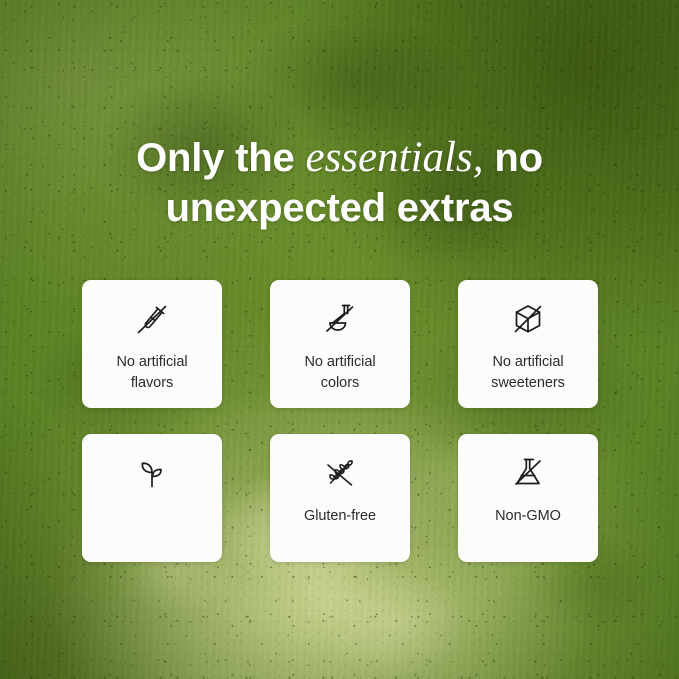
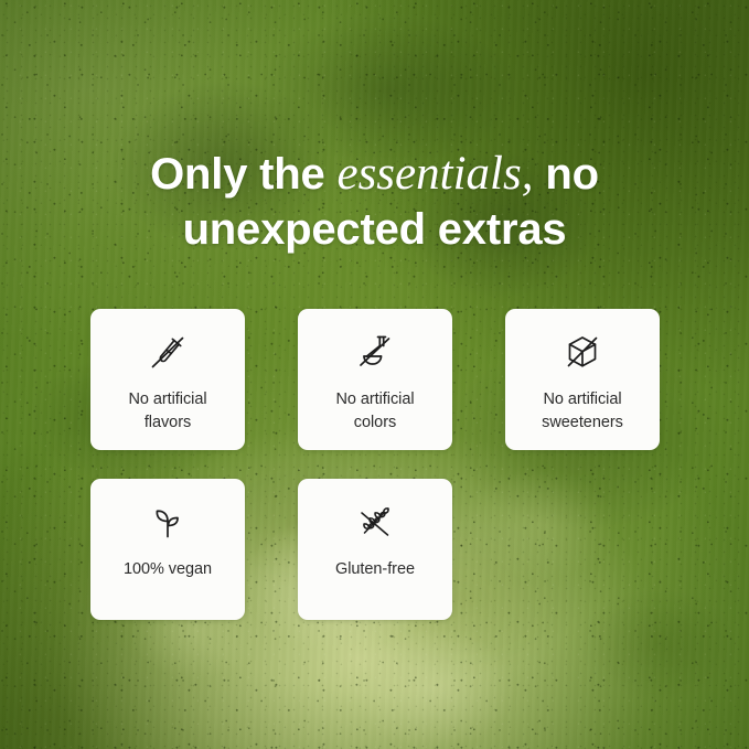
  Only the essentials, no
  unexpected extras
  No artificial
  flavors
  No artificial
  colors
  No artificial
  sweeteners
+ 100% vegan
  Gluten-free
- Non-GMO
